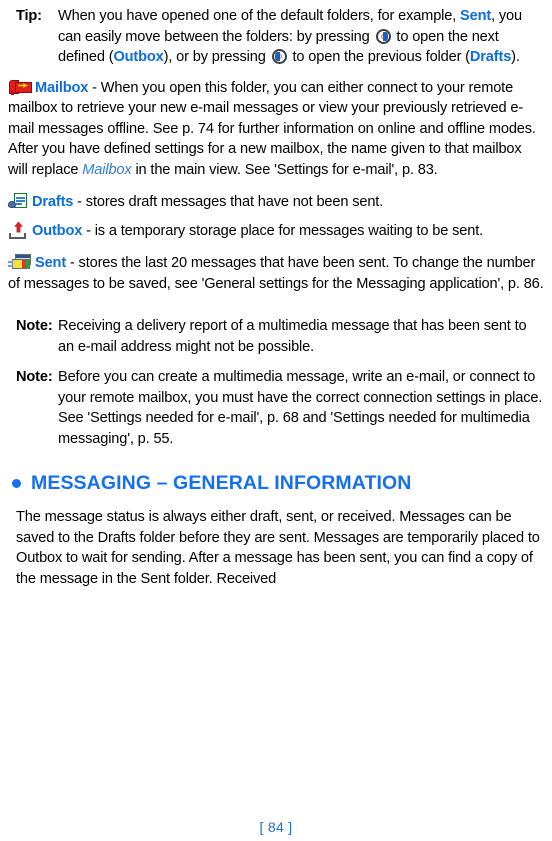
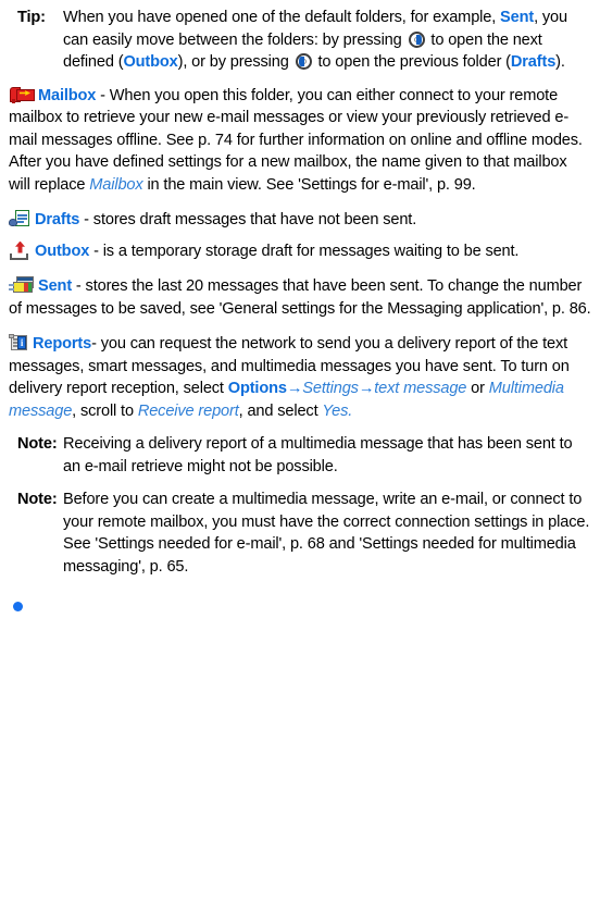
  Tip:
  When you have opened one of the default folders, for example, Sent, you can easily move between the folders: by pressing to open the next defined (Outbox), or by pressing to open the previous folder (Drafts).
- Mailbox - When you open this folder, you can either connect to your remote mailbox to retrieve your new e-mail messages or view your previously retrieved e-mail messages offline. See p. 74 for further information on online and offline modes. After you have defined settings for a new mailbox, the name given to that mailbox will replace Mailbox in the main view. See 'Settings for e-mail', p. 83.
+ Mailbox - When you open this folder, you can either connect to your remote mailbox to retrieve your new e-mail messages or view your previously retrieved e-mail messages offline. See p. 74 for further information on online and offline modes. After you have defined settings for a new mailbox, the name given to that mailbox will replace Mailbox in the main view. See 'Settings for e-mail', p. 99.
  Drafts - stores draft messages that have not been sent.
- Outbox - is a temporary storage place for messages waiting to be sent.
+ Outbox - is a temporary storage draft for messages waiting to be sent.
  Sent - stores the last 20 messages that have been sent. To change the number of messages to be saved, see 'General settings for the Messaging application', p. 86.
+ i
+ Reports- you can request the network to send you a delivery report of the text messages, smart messages, and multimedia messages you have sent. To turn on delivery report reception, select Options→Settings→text message or Multimedia message, scroll to Receive report, and select Yes.
  Note:
- Receiving a delivery report of a multimedia message that has been sent to an e-mail address might not be possible.
+ Receiving a delivery report of a multimedia message that has been sent to an e-mail retrieve might not be possible.
  Note:
- Before you can create a multimedia message, write an e-mail, or connect to your remote mailbox, you must have the correct connection settings in place. See 'Settings needed for e-mail', p. 68 and 'Settings needed for multimedia messaging', p. 55.
+ Before you can create a multimedia message, write an e-mail, or connect to your remote mailbox, you must have the correct connection settings in place. See 'Settings needed for e-mail', p. 68 and 'Settings needed for multimedia messaging', p. 65.
- MESSAGING – GENERAL INFORMATION
- The message status is always either draft, sent, or received. Messages can be saved to the Drafts folder before they are sent. Messages are temporarily placed to Outbox to wait for sending. After a message has been sent, you can find a copy of the message in the Sent folder. Received
- [ 84 ]
